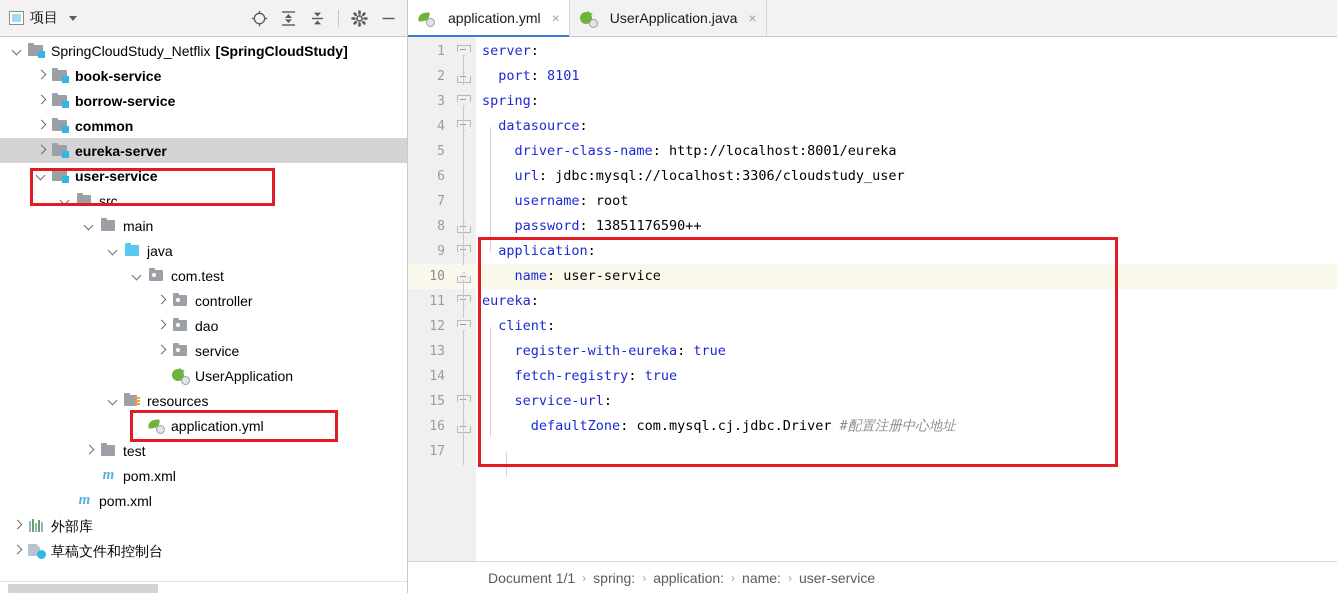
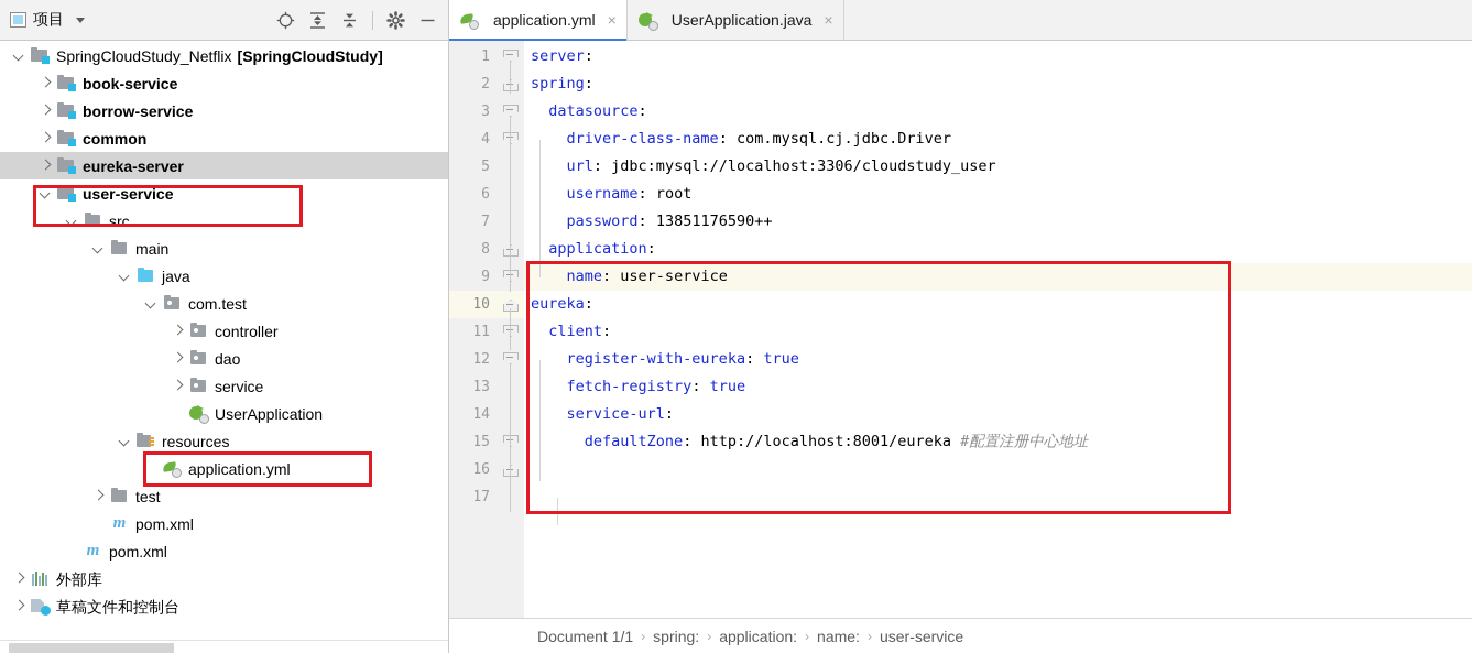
  项目
  application.yml
  ×
  UserApplication.java
  ×
  SpringCloudStudy_Netflix
  [SpringCloudStudy]
  book-service
  borrow-service
  common
  eureka-server
  user-service
  src
  main
  java
  com.test
  controller
  dao
  service
  UserApplication
  resources
  application.yml
  test
  m
  pom.xml
  m
  pom.xml
  外部库
  草稿文件和控制台
  1
  2
  3
  4
  5
  6
  7
  8
  9
  10
  11
  12
  13
  14
  15
  16
  17
  server:
- port: 8101
  spring:
  datasource:
- driver-class-name: http://localhost:8001/eureka
+ driver-class-name: com.mysql.cj.jdbc.Driver
  url: jdbc:mysql://localhost:3306/cloudstudy_user
  username: root
  password: 13851176590++
  application:
  name: user-service
  eureka:
  client:
  register-with-eureka: true
  fetch-registry: true
  service-url:
- defaultZone: com.mysql.cj.jdbc.Driver #配置注册中心地址
+ defaultZone: http://localhost:8001/eureka #配置注册中心地址
  Document 1/1
  ›
  spring:
  ›
  application:
  ›
  name:
  ›
  user-service
